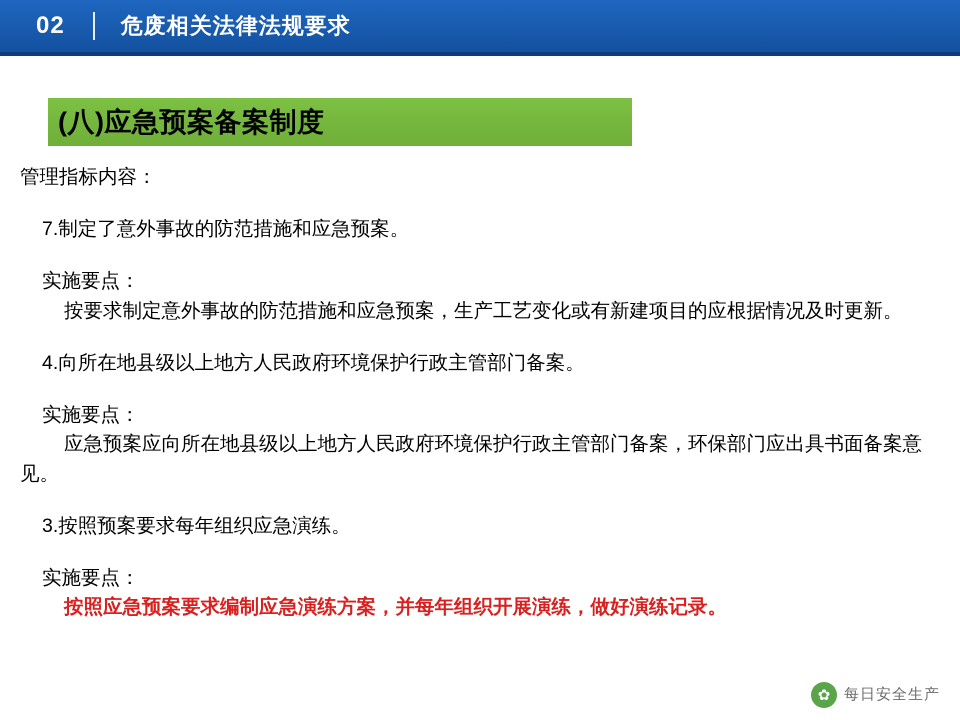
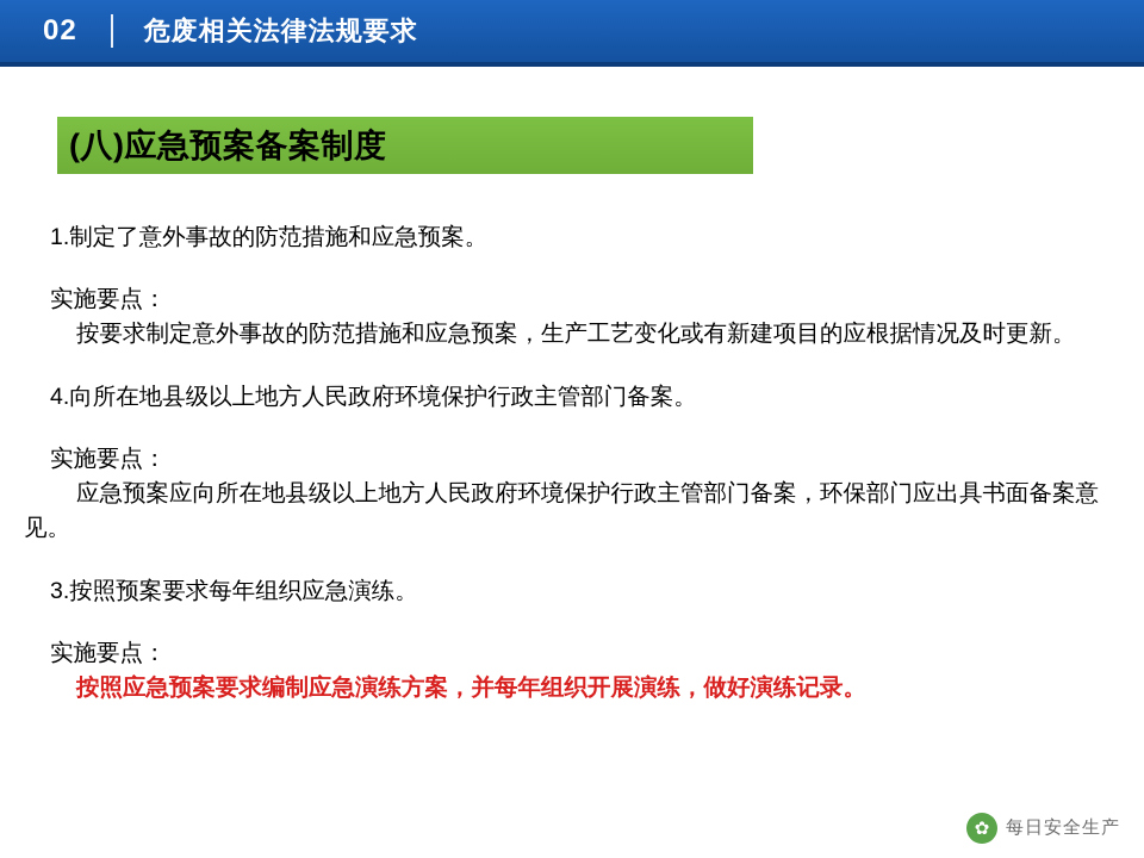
  02
  危废相关法律法规要求
  (八)应急预案备案制度
- 管理指标内容：
- 7.制定了意外事故的防范措施和应急预案。
+ 1.制定了意外事故的防范措施和应急预案。
  实施要点：
  按要求制定意外事故的防范措施和应急预案，生产工艺变化或有新建项目的应根据情况及时更新。
  4.向所在地县级以上地方人民政府环境保护行政主管部门备案。
  实施要点：
  应急预案应向所在地县级以上地方人民政府环境保护行政主管部门备案，环保部门应出具书面备案意见。
  3.按照预案要求每年组织应急演练。
  实施要点：
  按照应急预案要求编制应急演练方案，并每年组织开展演练，做好演练记录。
  ✿
  每日安全生产
